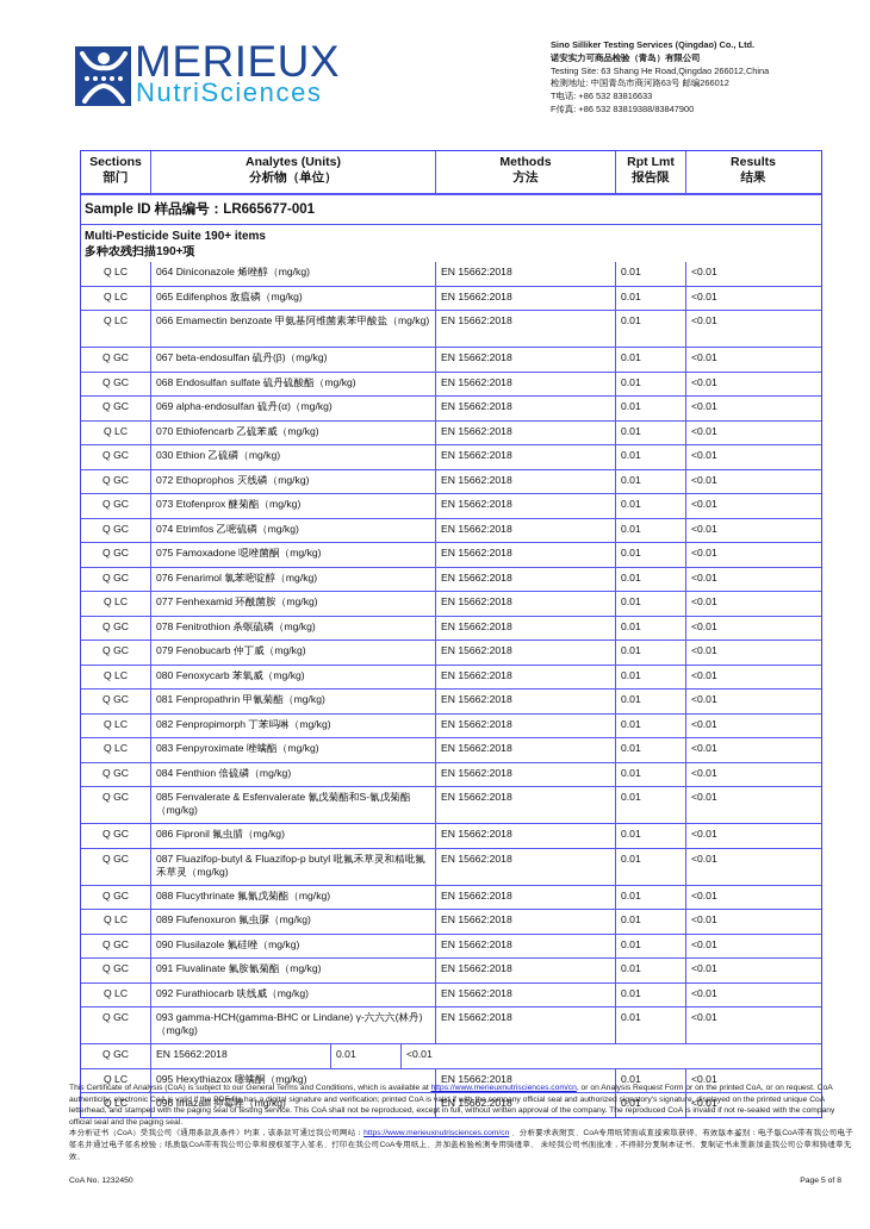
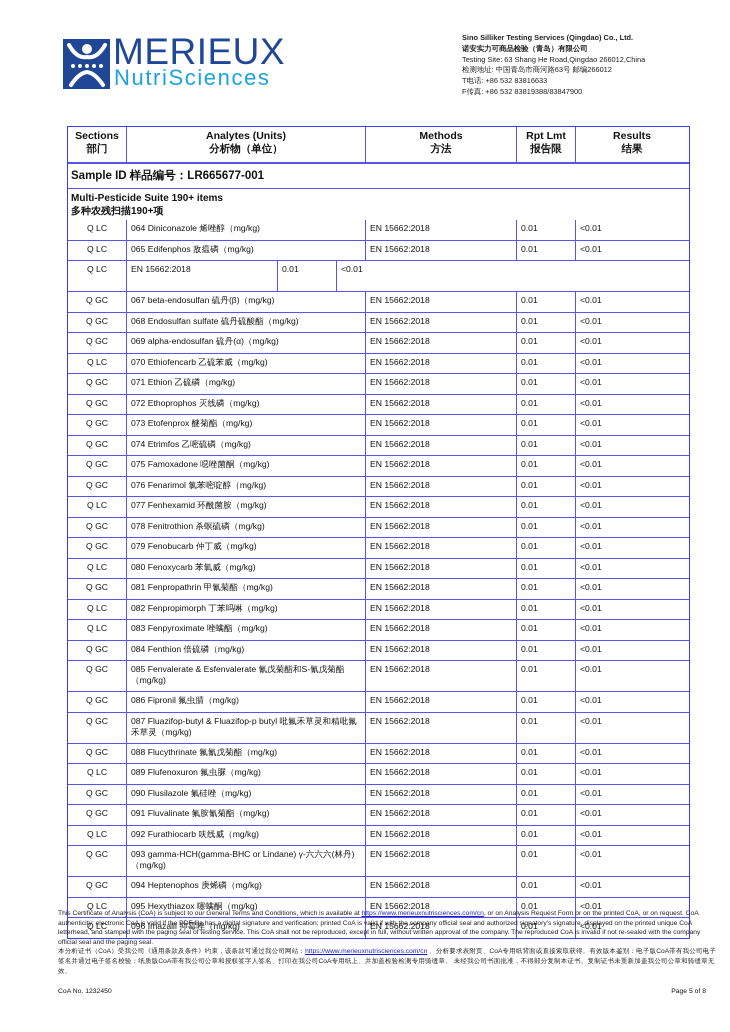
  MERIEUX
  NutriSciences
  Sino Silliker Testing Services (Qingdao) Co., Ltd.
  诺安实力可商品检验（青岛）有限公司
  Testing Site: 63 Shang He Road,Qingdao 266012,China
  检测地址: 中国青岛市商河路63号 邮编266012
  T电话: +86 532 83816633
  F传真: +86 532 83819388/83847900
  Sections
  部门
  Analytes (Units)
  分析物（单位）
  Methods
  方法
  Rpt Lmt
  报告限
  Results
  结果
  Sample ID 样品编号：LR665677-001
  Multi-Pesticide Suite 190+ items
  多种农残扫描190+项
  Q LC
  064 Diniconazole 烯唑醇（mg/kg)
  EN 15662:2018
  0.01
  <0.01
  Q LC
  065 Edifenphos 敌瘟磷（mg/kg)
  EN 15662:2018
  0.01
  <0.01
  Q LC
- 066 Emamectin benzoate 甲氨基阿维菌素苯甲酸盐（mg/kg)
  EN 15662:2018
  0.01
  <0.01
  Q GC
  067 beta-endosulfan 硫丹(β)（mg/kg)
  EN 15662:2018
  0.01
  <0.01
  Q GC
  068 Endosulfan sulfate 硫丹硫酸酯（mg/kg)
  EN 15662:2018
  0.01
  <0.01
  Q GC
  069 alpha-endosulfan 硫丹(α)（mg/kg)
  EN 15662:2018
  0.01
  <0.01
  Q LC
  070 Ethiofencarb 乙硫苯威（mg/kg)
  EN 15662:2018
  0.01
  <0.01
  Q GC
- 030 Ethion 乙硫磷（mg/kg)
+ 071 Ethion 乙硫磷（mg/kg)
  EN 15662:2018
  0.01
  <0.01
  Q GC
  072 Ethoprophos 灭线磷（mg/kg)
  EN 15662:2018
  0.01
  <0.01
  Q GC
  073 Etofenprox 醚菊酯（mg/kg)
  EN 15662:2018
  0.01
  <0.01
  Q GC
  074 Etrimfos 乙嘧硫磷（mg/kg)
  EN 15662:2018
  0.01
  <0.01
  Q GC
  075 Famoxadone 噁唑菌酮（mg/kg)
  EN 15662:2018
  0.01
  <0.01
  Q GC
  076 Fenarimol 氯苯嘧啶醇（mg/kg)
  EN 15662:2018
  0.01
  <0.01
  Q LC
  077 Fenhexamid 环酰菌胺（mg/kg)
  EN 15662:2018
  0.01
  <0.01
  Q GC
  078 Fenitrothion 杀螟硫磷（mg/kg)
  EN 15662:2018
  0.01
  <0.01
  Q GC
  079 Fenobucarb 仲丁威（mg/kg)
  EN 15662:2018
  0.01
  <0.01
  Q LC
  080 Fenoxycarb 苯氧威（mg/kg)
  EN 15662:2018
  0.01
  <0.01
  Q GC
  081 Fenpropathrin 甲氰菊酯（mg/kg)
  EN 15662:2018
  0.01
  <0.01
  Q LC
  082 Fenpropimorph 丁苯吗啉（mg/kg)
  EN 15662:2018
  0.01
  <0.01
  Q LC
  083 Fenpyroximate 唑螨酯（mg/kg)
  EN 15662:2018
  0.01
  <0.01
  Q GC
  084 Fenthion 倍硫磷（mg/kg)
  EN 15662:2018
  0.01
  <0.01
  Q GC
  085 Fenvalerate & Esfenvalerate 氰戊菊酯和S-氰戊菊酯（mg/kg)
  EN 15662:2018
  0.01
  <0.01
  Q GC
  086 Fipronil 氟虫腈（mg/kg)
  EN 15662:2018
  0.01
  <0.01
  Q GC
  087 Fluazifop-butyl & Fluazifop-p butyl 吡氟禾草灵和精吡氟禾草灵（mg/kg)
  EN 15662:2018
  0.01
  <0.01
  Q GC
  088 Flucythrinate 氟氰戊菊酯（mg/kg)
  EN 15662:2018
  0.01
  <0.01
  Q LC
  089 Flufenoxuron 氟虫脲（mg/kg)
  EN 15662:2018
  0.01
  <0.01
  Q GC
  090 Flusilazole 氟硅唑（mg/kg)
  EN 15662:2018
  0.01
  <0.01
  Q GC
  091 Fluvalinate 氟胺氰菊酯（mg/kg)
  EN 15662:2018
  0.01
  <0.01
  Q LC
  092 Furathiocarb 呋线威（mg/kg)
  EN 15662:2018
  0.01
  <0.01
  Q GC
  093 gamma-HCH(gamma-BHC or Lindane) γ-六六六(林丹)（mg/kg)
  EN 15662:2018
  0.01
  <0.01
  Q GC
+ 094 Heptenophos 庚烯磷（mg/kg)
  EN 15662:2018
  0.01
  <0.01
  Q LC
  095 Hexythiazox 噻螨酮（mg/kg)
  EN 15662:2018
  0.01
  <0.01
  Q LC
  096 Imazalil 抑霉唑（mg/kg)
  EN 15662:2018
  0.01
  <0.01
